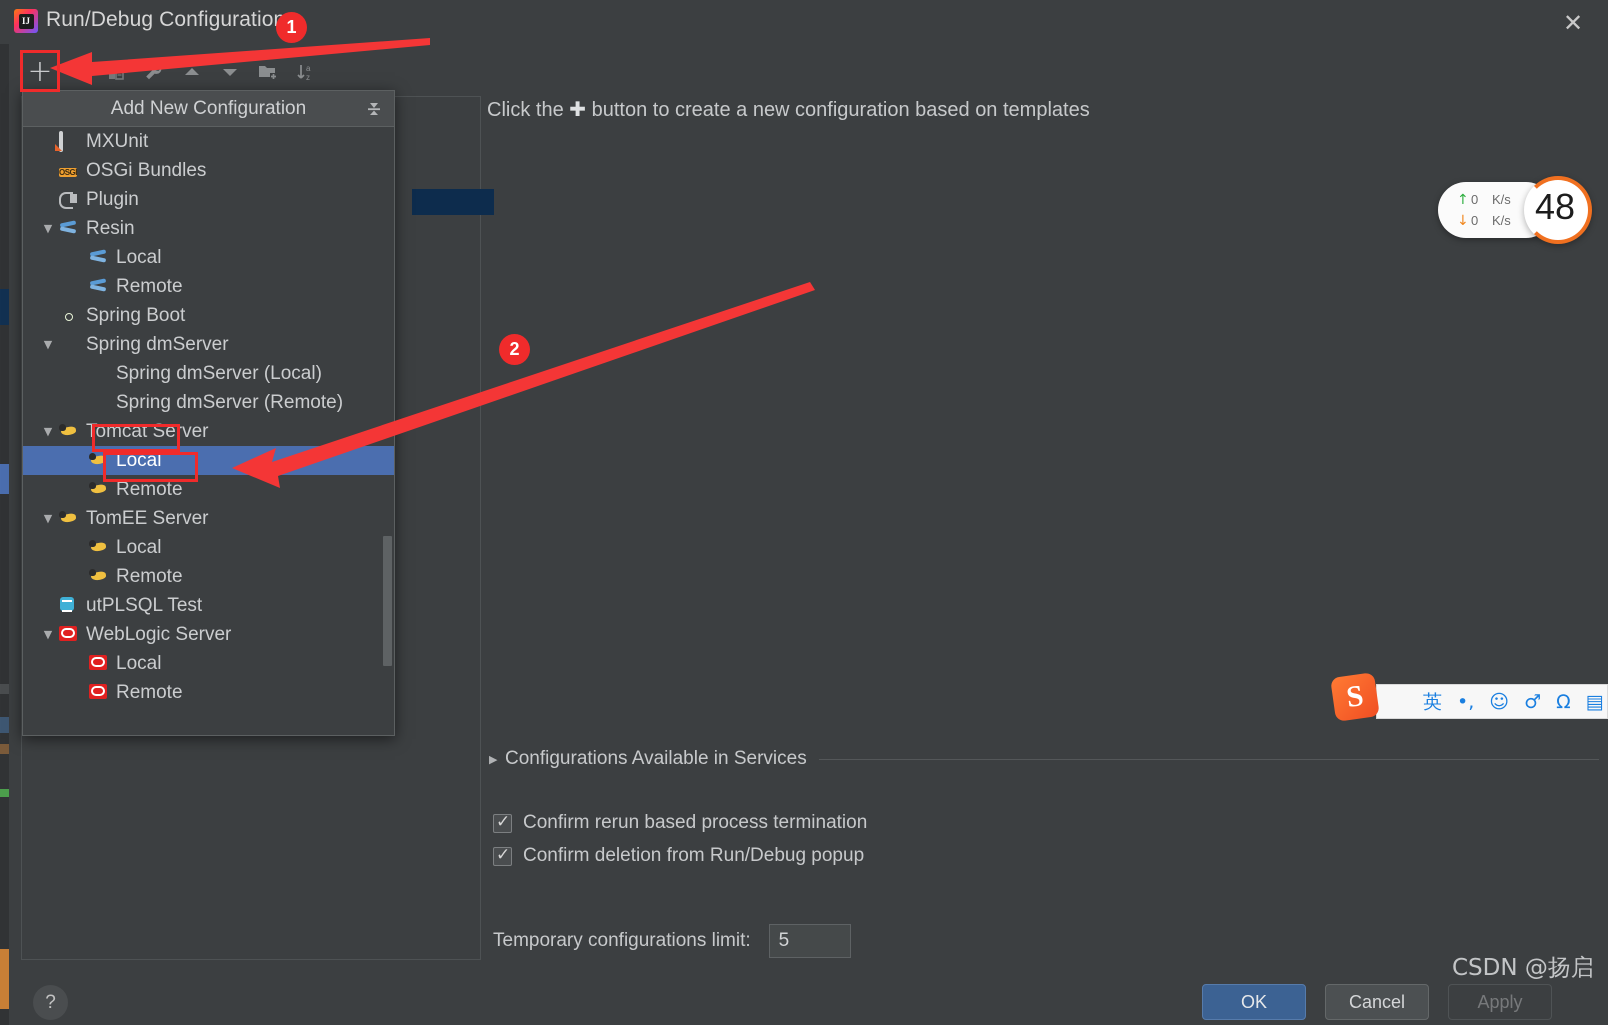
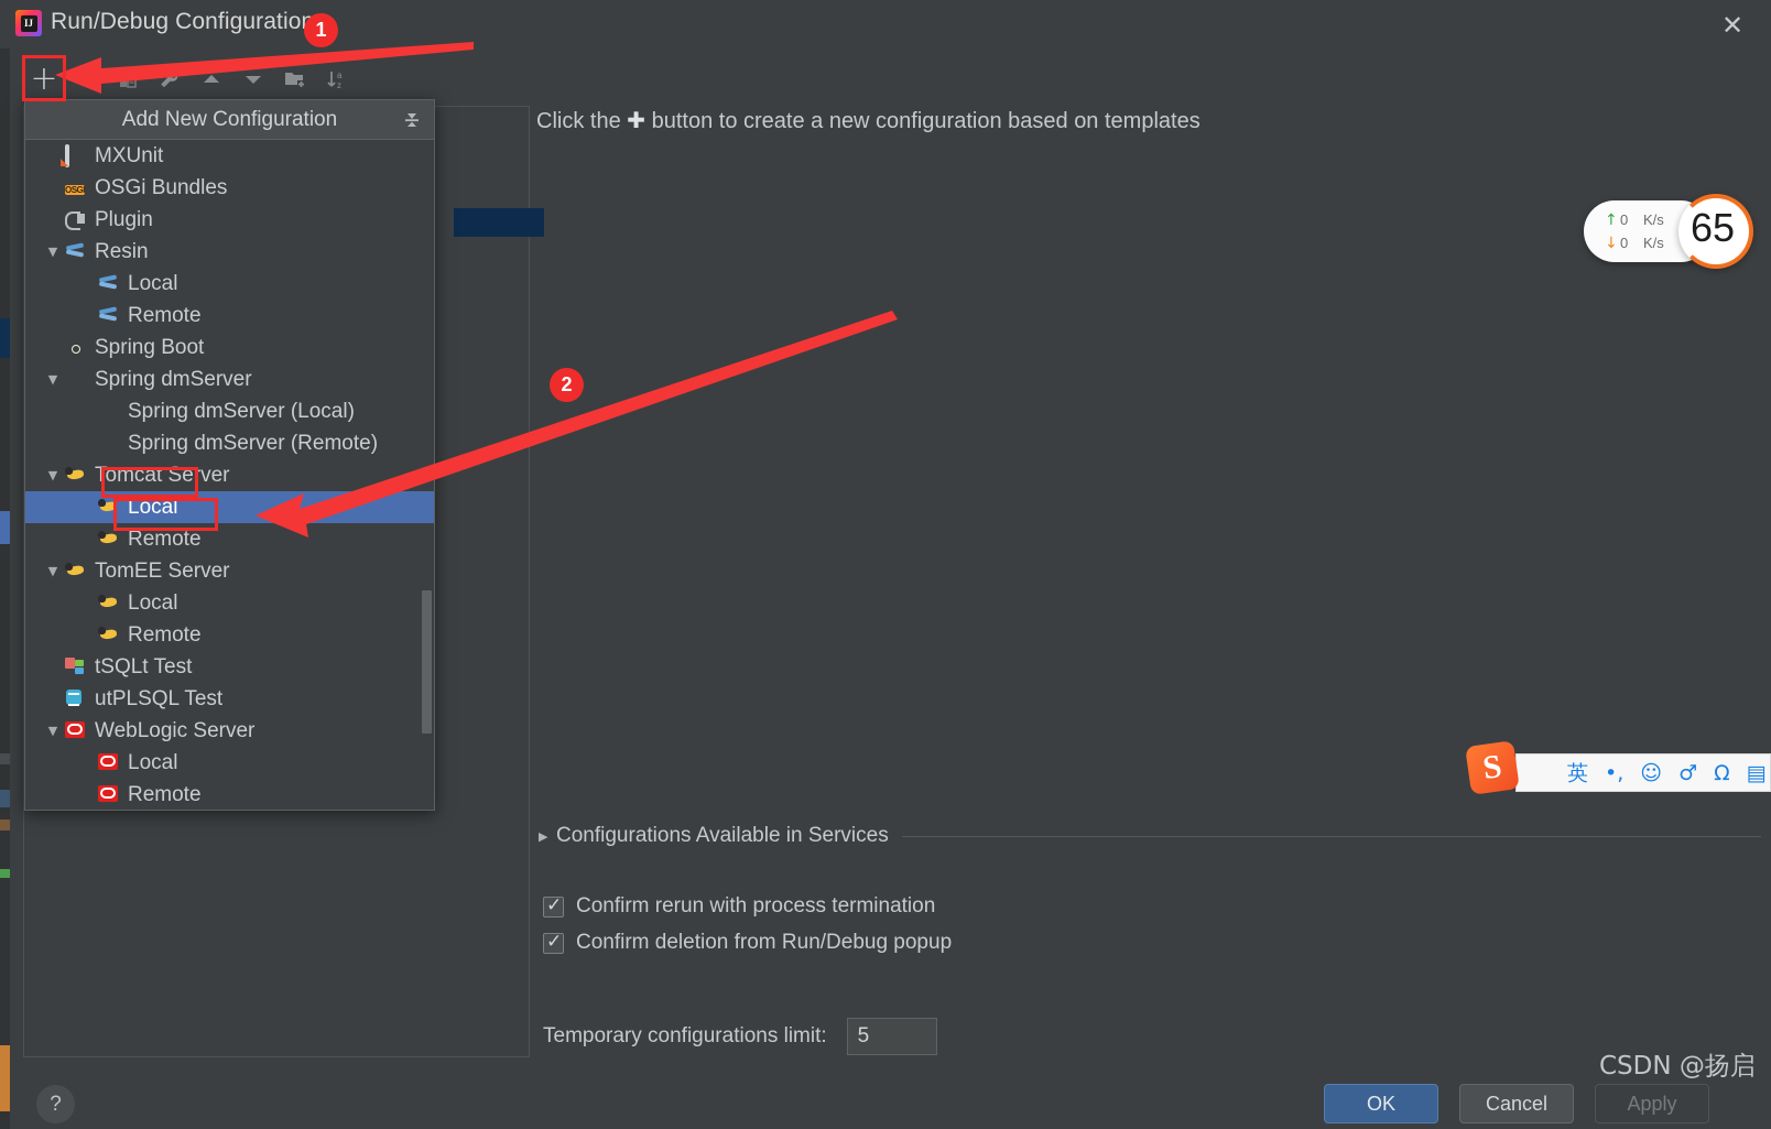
  IJ
  Run/Debug Configuratio
  ✕
  +
  a
  z
  ?
  Click the ✚ button to create a new configuration based on templates
  ▶
  Configurations Available in Services
- Confirm rerun based process termination
+ Confirm rerun with process termination
  Confirm deletion from Run/Debug popup
  Temporary configurations limit:
  5
  OK
  Cancel
  Apply
  Add New Configuration
  MXUnit
  OSGI
  OSGi Bundles
  Plugin
  ▼
  Resin
  Local
  Remote
  Spring Boot
  ▼
  Spring dmServer
  Spring dmServer (Local)
  Spring dmServer (Remote)
  ▼
  Tomcat Server
  Local
  Remote
  ▼
  TomEE Server
  Local
  Remote
+ tSQLt Test
  utPLSQL Test
  ▼
  WebLogic Server
  Local
  Remote
  1
  2
  ↑
  0
  K/s
  ↓
  0
  K/s
- 48
+ 65
  英
  •,
  ☺
  ♂
  Ω
  ▤
  CSDN @扬启
